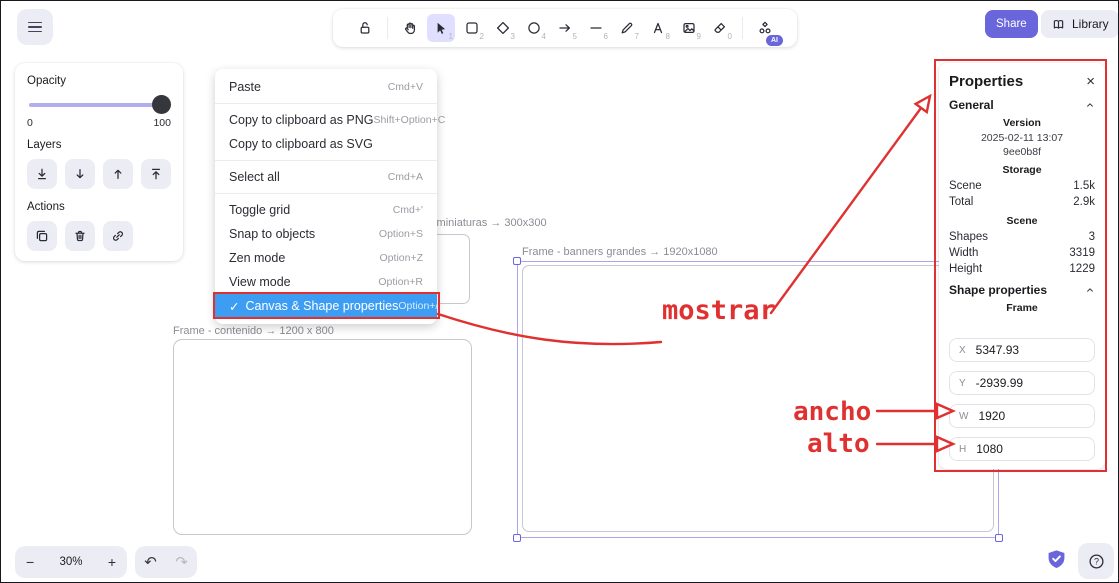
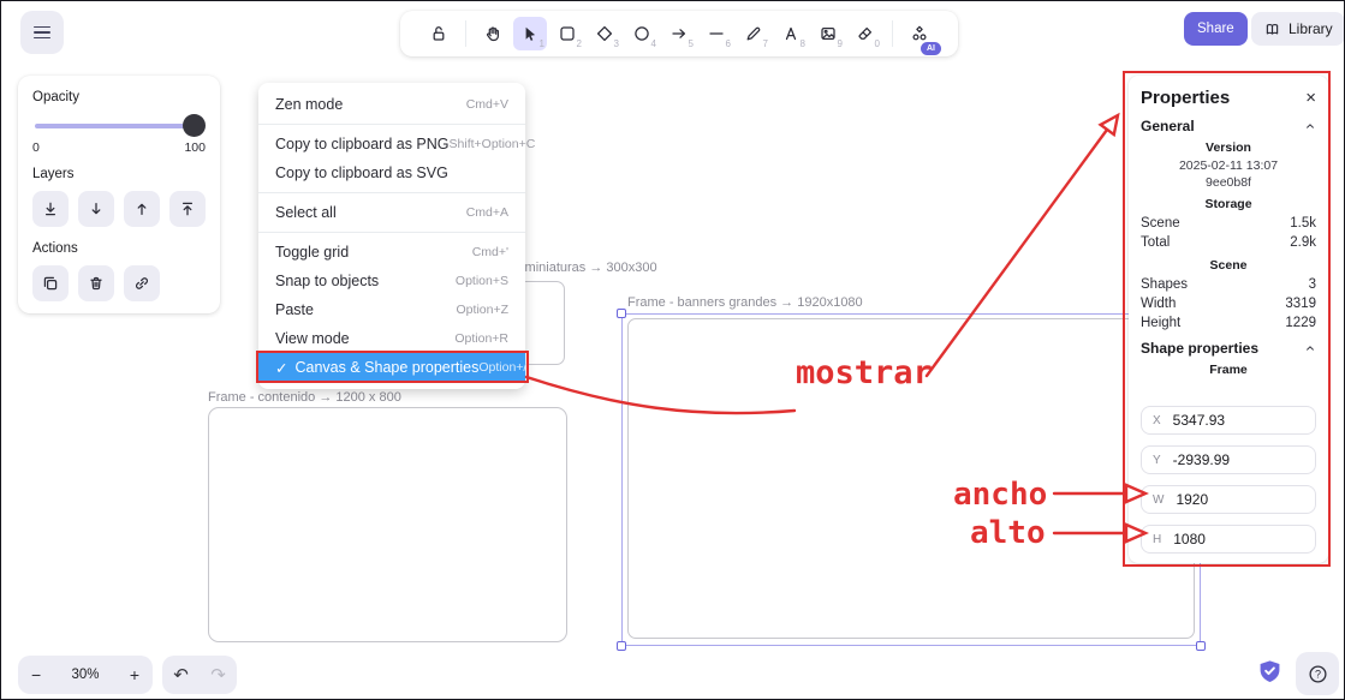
  miniaturas → 300x300
  Frame - banners grandes → 1920x1080
  Frame - contenido → 1200 x 800
  1
  2
  3
  4
  5
  6
  7
  8
  9
  0
  Share
  Library
  Opacity
  0
  100
  Layers
  Actions
- Paste
+ Zen mode
  Cmd+V
  Copy to clipboard as PNG
  Shift+Option+C
  Copy to clipboard as SVG
  Select all
  Cmd+A
  Toggle grid
  Cmd+'
  Snap to objects
  Option+S
- Zen mode
+ Paste
  Option+Z
  View mode
  Option+R
  ✓
  Canvas & Shape properties
  Option+/
  Properties
  ×
  General
  Version
  2025-02-11 13:07
  9ee0b8f
  Storage
  Scene
  1.5k
  Total
  2.9k
  Scene
  Shapes
  3
  Width
  3319
  Height
  1229
  Shape properties
  Frame
  X
  5347.93
  Y
  -2939.99
  W
  1920
  H
  1080
  mostrar
  ancho
  alto
  −
  30%
  +
  ↶
  ↷
  ?
